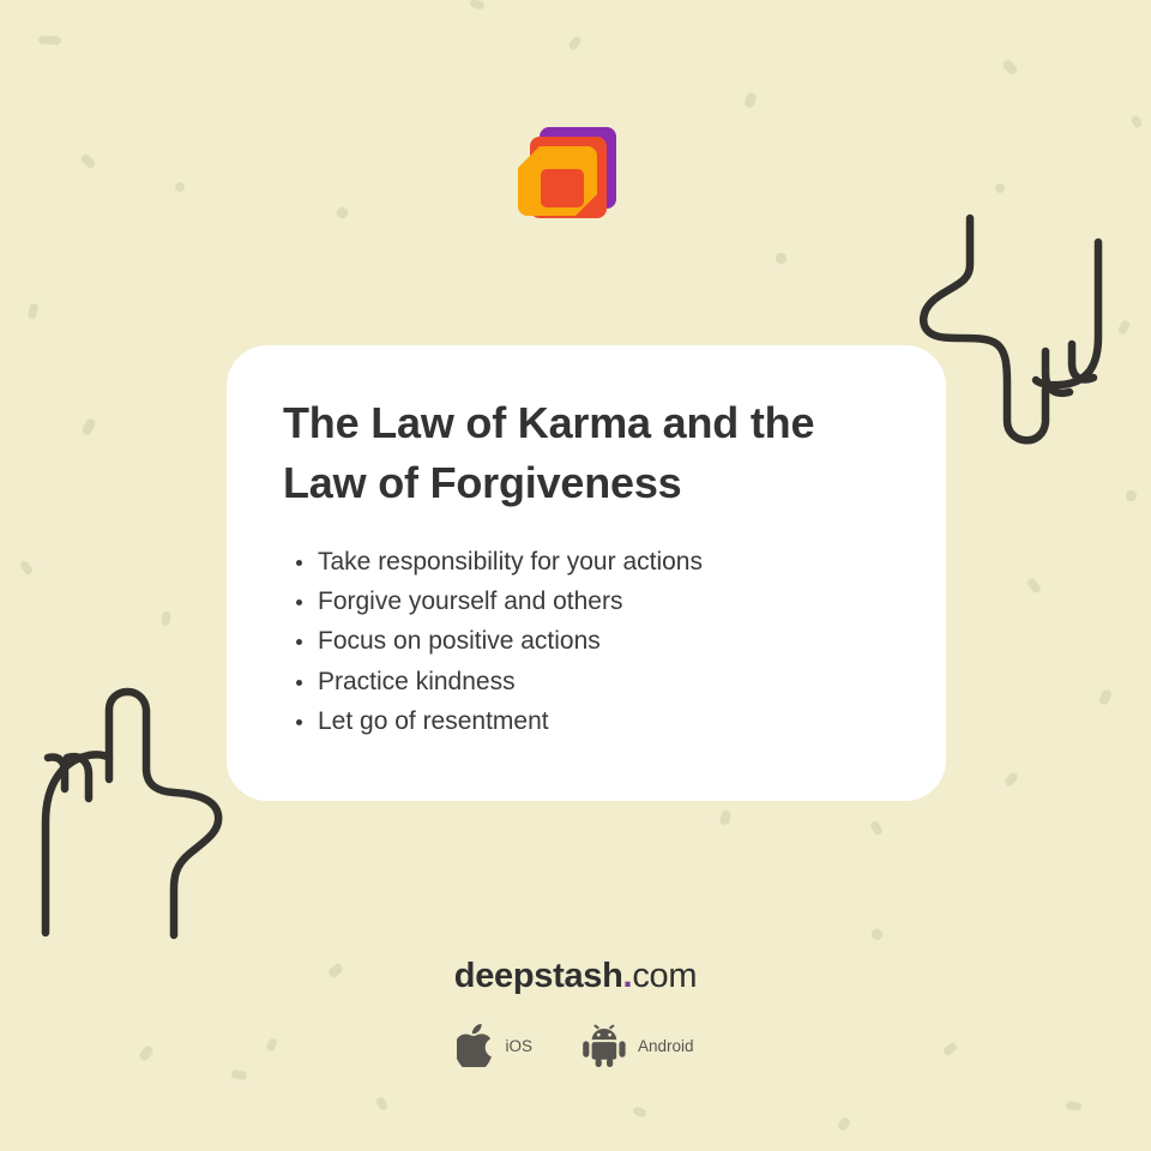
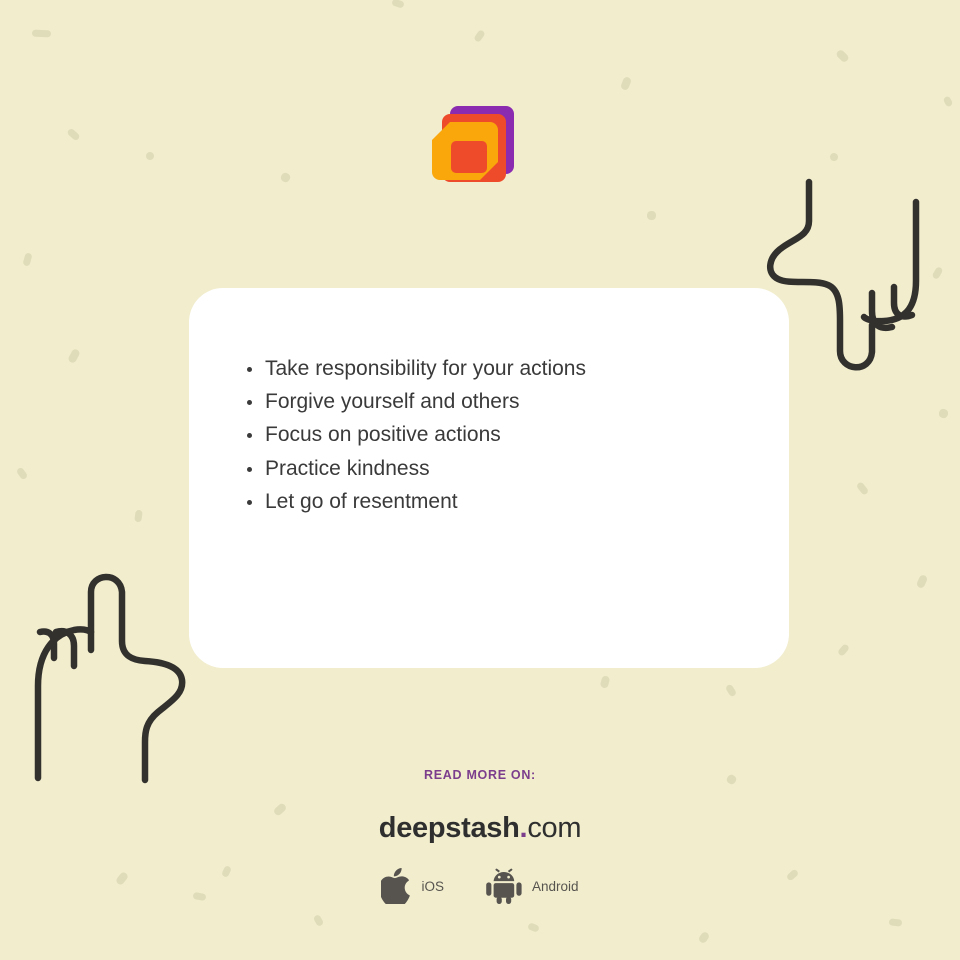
- The Law of Karma and the Law of Forgiveness
  Take responsibility for your actions
  Forgive yourself and others
  Focus on positive actions
  Practice kindness
  Let go of resentment
+ READ MORE ON:
  deepstash.com
  iOS
  Android
